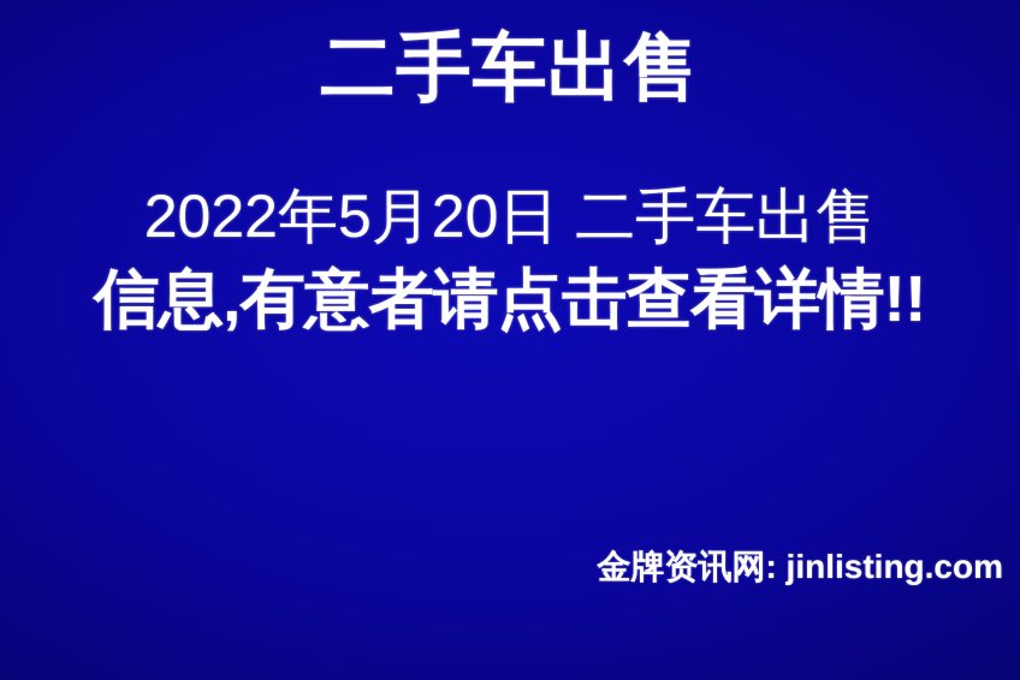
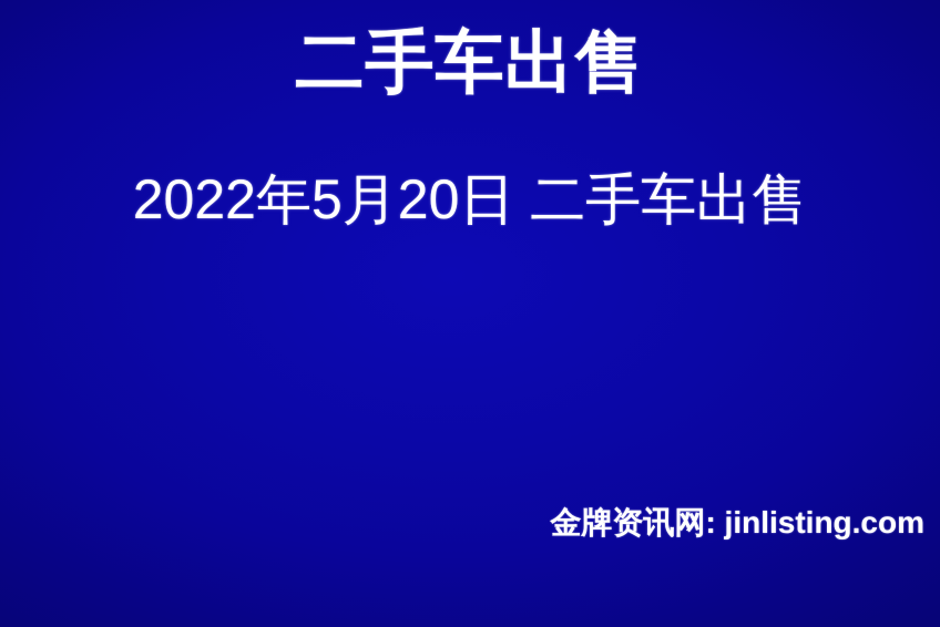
  二手车出售
  2022年5月20日 二手车出售
- 信息,有意者请点击查看详情!!
  金牌资讯网: jinlisting.com
